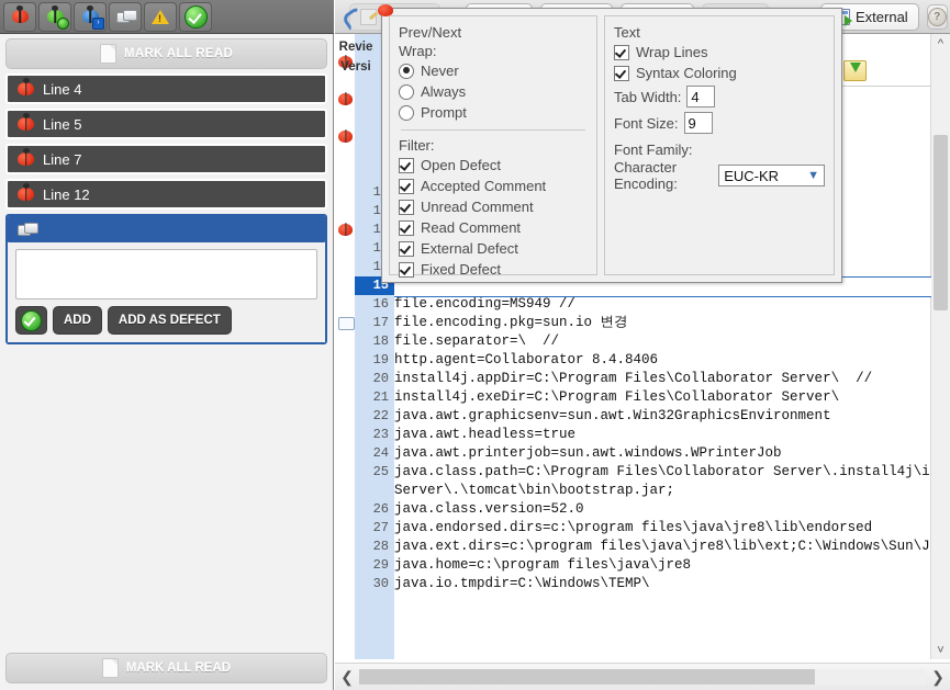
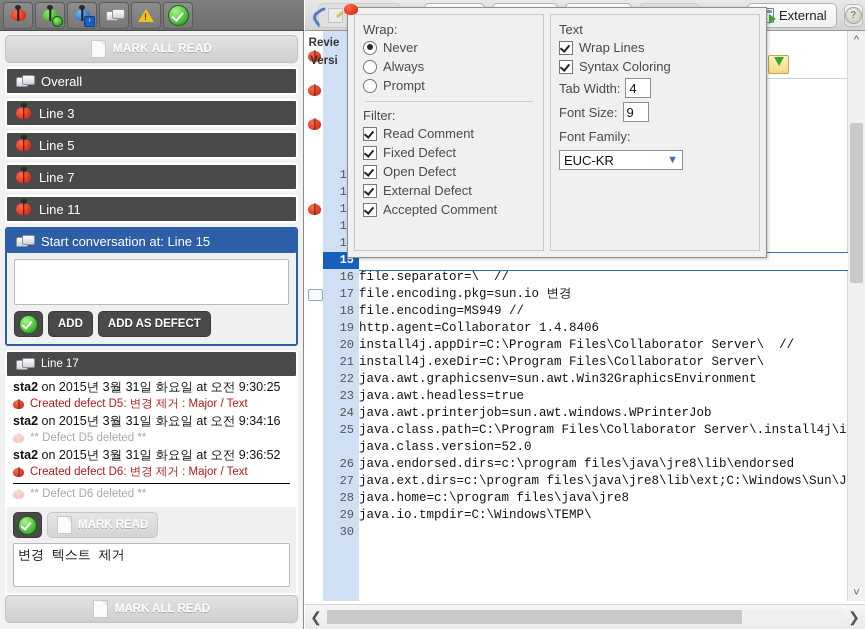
  MARK ALL READ
+ Overall
- Line 4
+ Line 3
  Line 5
  Line 7
- Line 12
+ Line 11
+ Start conversation at: Line 15
  ADD
  ADD AS DEFECT
+ Line 17
+ sta2 on 2015년 3월 31일 화요일 at 오전 9:30:25
+ Created defect D5: 변경 제거 : Major / Text
+ sta2 on 2015년 3월 31일 화요일 at 오전 9:34:16
+ ** Defect D5 deleted **
+ sta2 on 2015년 3월 31일 화요일 at 오전 9:36:52
+ Created defect D6: 변경 제거 : Major / Text
+ ** Defect D6 deleted **
+ MARK READ
+ 변경 텍스트 제거
  MARK ALL READ
  External
  ?
  15
  16
  17
  18
  19
  20
  21
  22
  23
  24
  25
  26
  27
  28
  29
  30
- file.encoding=MS949 //
+ file.separator=\ //
  file.encoding.pkg=sun.io 변경
- file.separator=\ //
+ file.encoding=MS949 //
- http.agent=Collaborator 8.4.8406
+ http.agent=Collaborator 1.4.8406
  install4j.appDir=C:\Program Files\Collaborator Server\ //
  install4j.exeDir=C:\Program Files\Collaborator Server\
  java.awt.graphicsenv=sun.awt.Win32GraphicsEnvironment
  java.awt.headless=true
  java.awt.printerjob=sun.awt.windows.WPrinterJob
- Server\.\tomcat\bin\bootstrap.jar;
  java.class.version=52.0
  java.endorsed.dirs=c:\program files\java\jre8\lib\endorsed
  java.ext.dirs=c:\program files\java\jre8\lib\ext;C:\Windows\Sun\J
  java.home=c:\program files\java\jre8
  java.io.tmpdir=C:\Windows\TEMP\
  ^
  ˅
  ❮
  ❯
  Revie
  Versi
- Prev/Next
  Wrap:
  Never
  Always
  Prompt
  Filter:
- Open Defect
+ Read Comment
- Accepted Comment
+ Fixed Defect
- Unread Comment
- Read Comment
+ Open Defect
  External Defect
- Fixed Defect
+ Accepted Comment
  Text
  Wrap Lines
  Syntax Coloring
  Tab Width:
  4
  Font Size:
  9
  Font Family:
- Character Encoding:
  EUC-KR
  ▼
